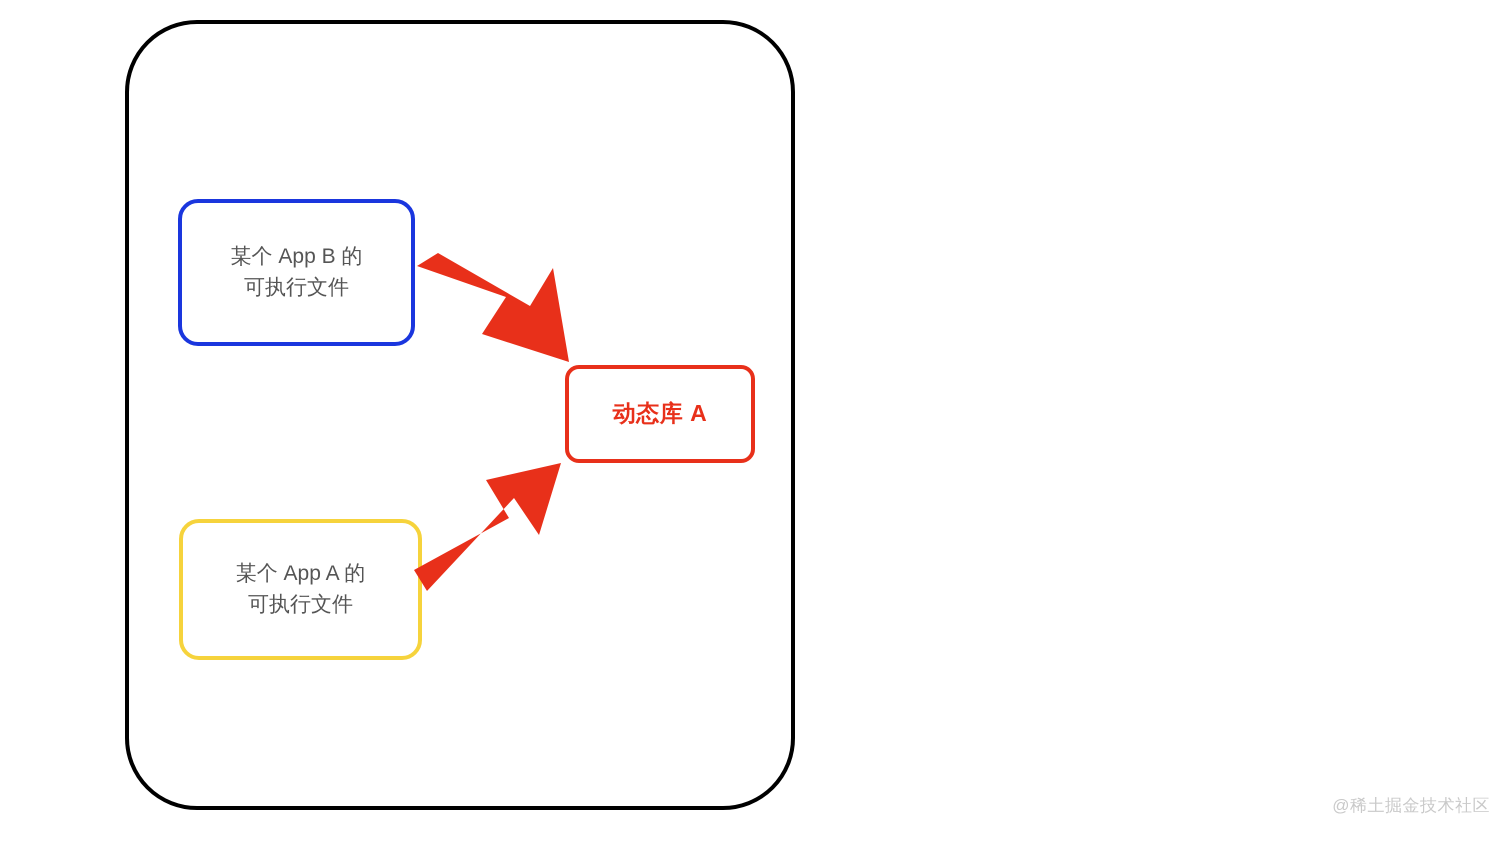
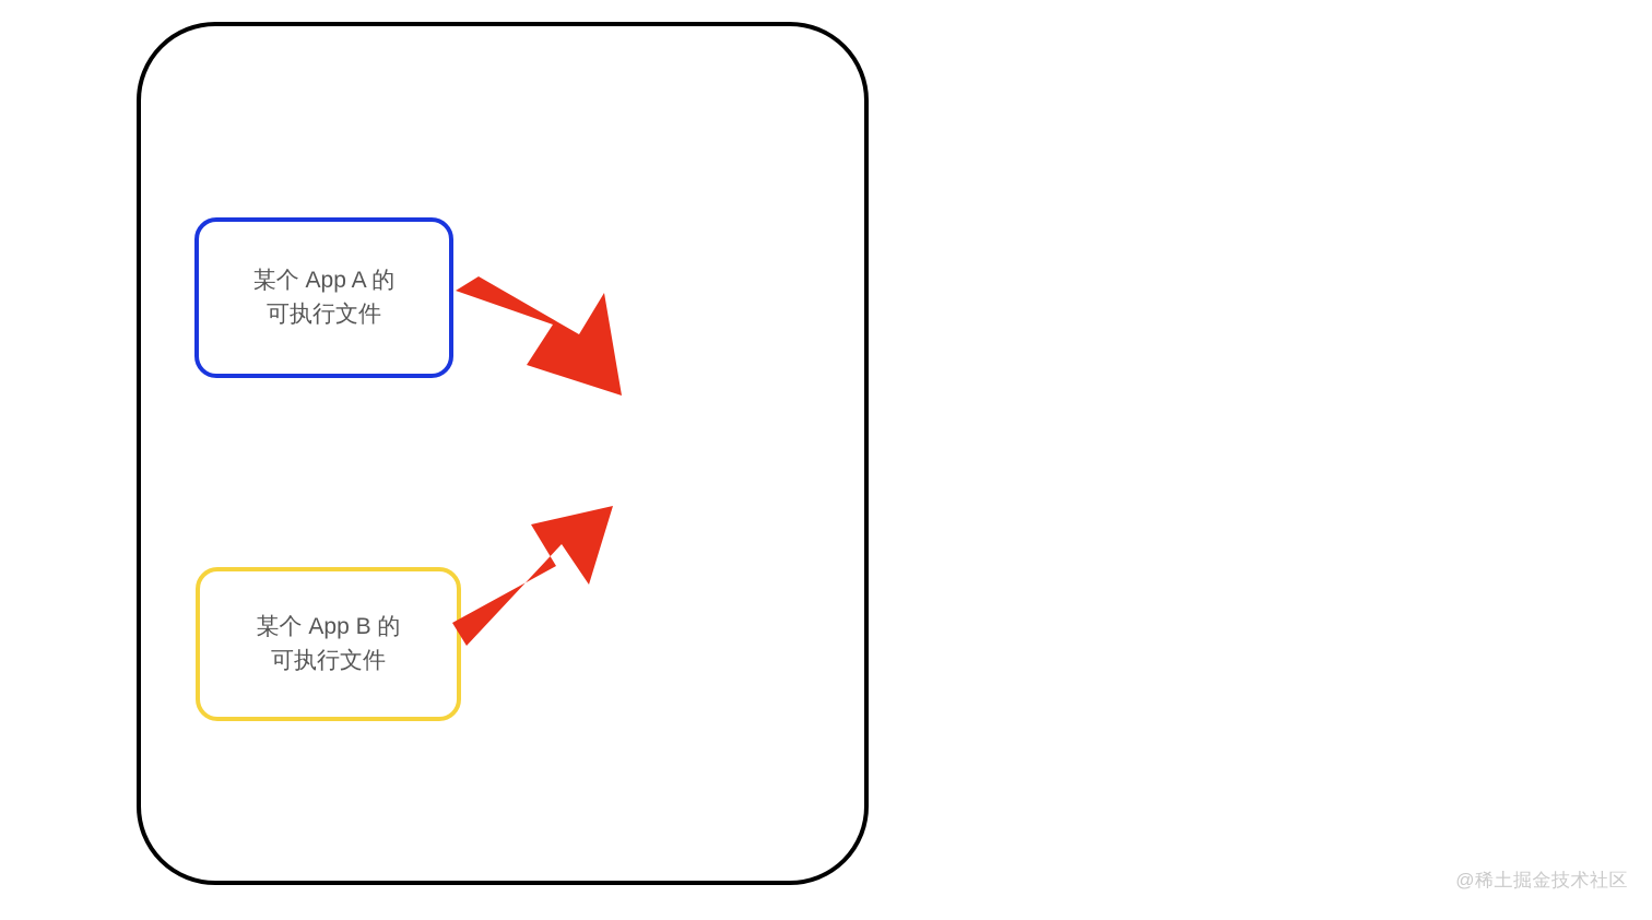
- 某个 App B 的
+ 某个 App A 的
  可执行文件
- 某个 App A 的
+ 某个 App B 的
  可执行文件
- 动态库 A
  @稀土掘金技术社区
